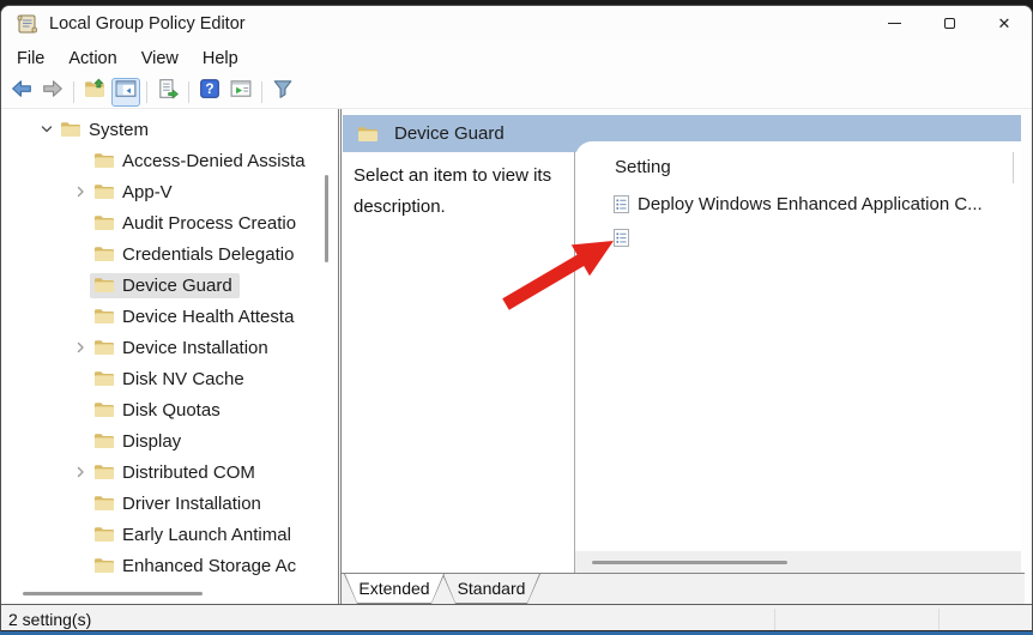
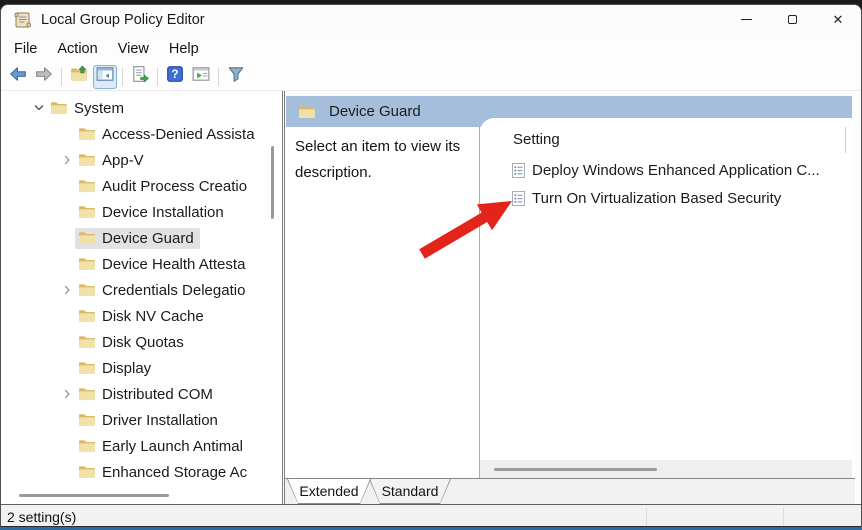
  Local Group Policy Editor
  ✕
  File
  Action
  View
  Help
  ?
  System
  Access-Denied Assista
  App-V
  Audit Process Creatio
- Credentials Delegatio
+ Device Installation
  Device Guard
  Device Health Attesta
- Device Installation
+ Credentials Delegatio
  Disk NV Cache
  Disk Quotas
  Display
  Distributed COM
  Driver Installation
  Early Launch Antimal
  Enhanced Storage Ac
  Device Guard
  Select an item to view its description.
  Setting
  Deploy Windows Enhanced Application C...
+ Turn On Virtualization Based Security
  Extended
  Standard
  2 setting(s)
